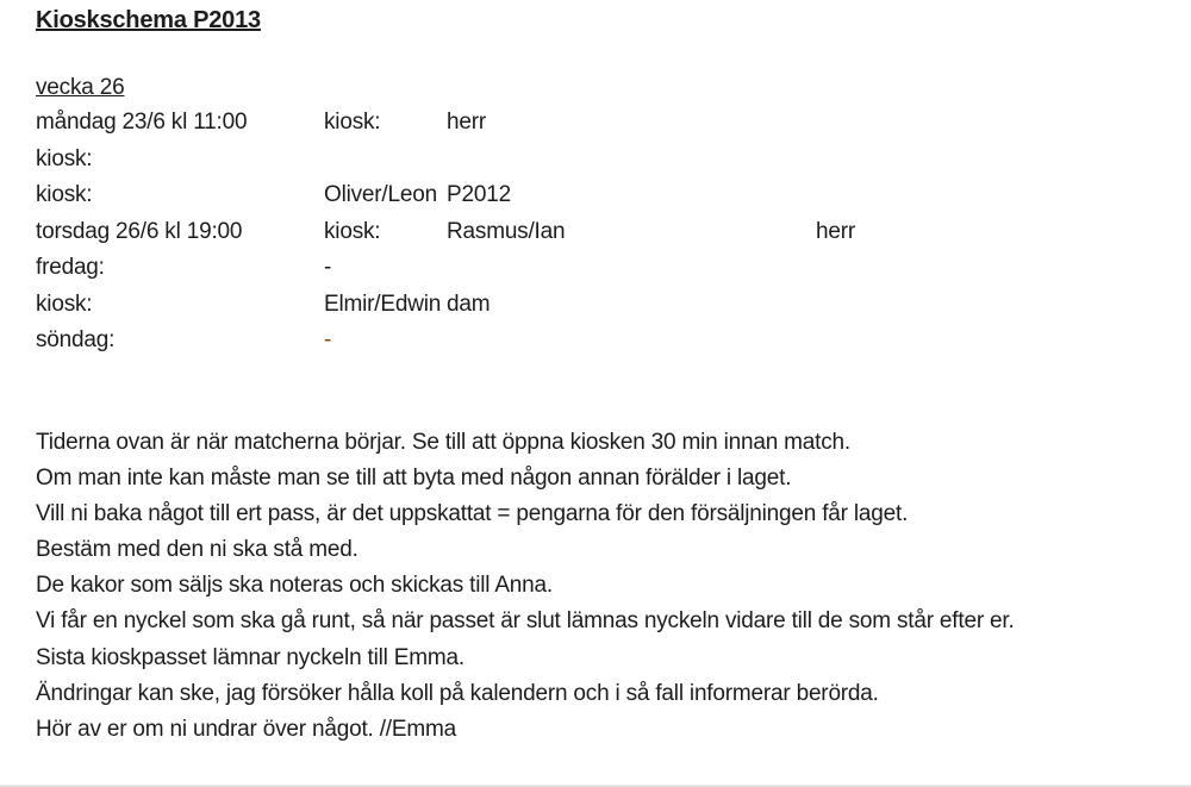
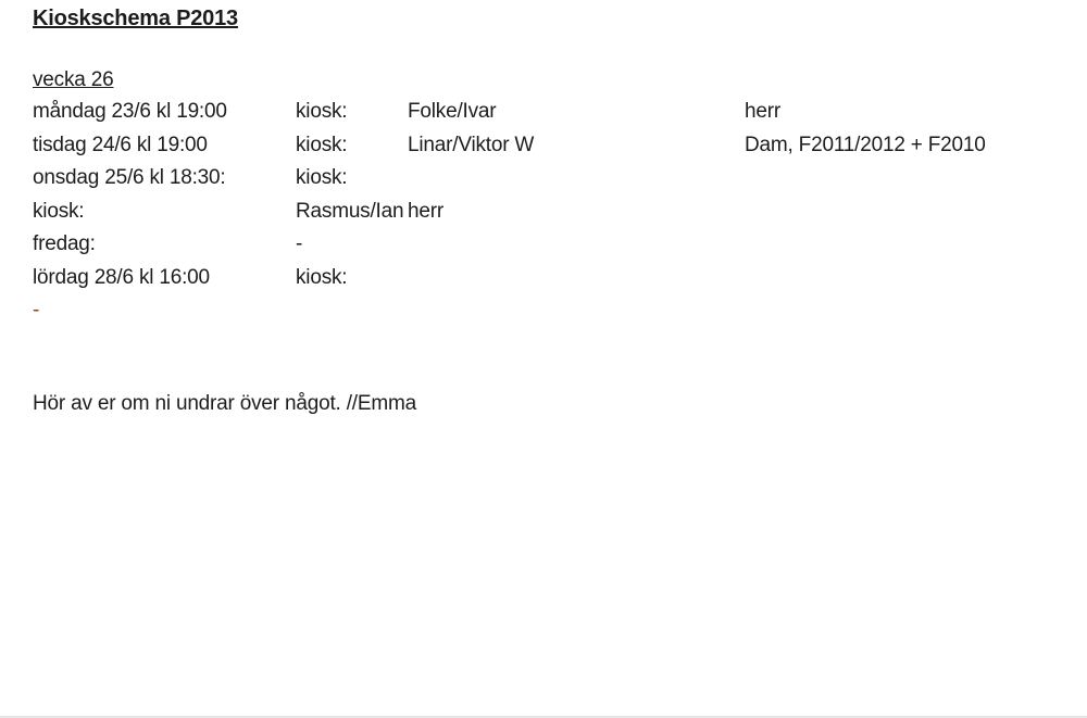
  Kioskschema P2013
  vecka 26
- måndag 23/6 kl 11:00
+ måndag 23/6 kl 19:00
  kiosk:
+ Folke/Ivar
  herr
+ tisdag 24/6 kl 19:00
  kiosk:
+ Linar/Viktor W
+ Dam, F2011/2012 + F2010
+ onsdag 25/6 kl 18:30:
  kiosk:
- Oliver/Leon
- P2012
- torsdag 26/6 kl 19:00
  kiosk:
  Rasmus/Ian
  herr
  fredag:
  -
+ lördag 28/6 kl 16:00
  kiosk:
- Elmir/Edwin
- dam
- söndag:
  -
- Tiderna ovan är när matcherna börjar. Se till att öppna kiosken 30 min innan match.
- Om man inte kan måste man se till att byta med någon annan förälder i laget.
- Vill ni baka något till ert pass, är det uppskattat = pengarna för den försäljningen får laget.
- Bestäm med den ni ska stå med.
- De kakor som säljs ska noteras och skickas till Anna.
- Vi får en nyckel som ska gå runt, så när passet är slut lämnas nyckeln vidare till de som står efter er.
- Sista kioskpasset lämnar nyckeln till Emma.
- Ändringar kan ske, jag försöker hålla koll på kalendern och i så fall informerar berörda.
  Hör av er om ni undrar över något. //Emma
